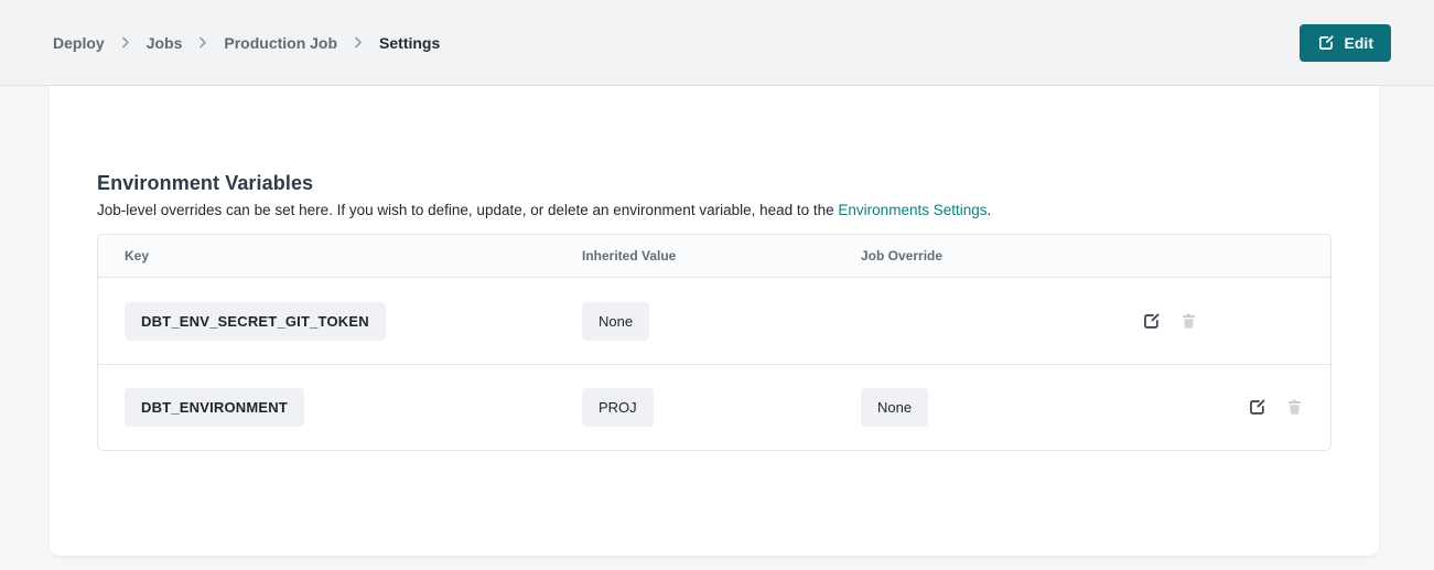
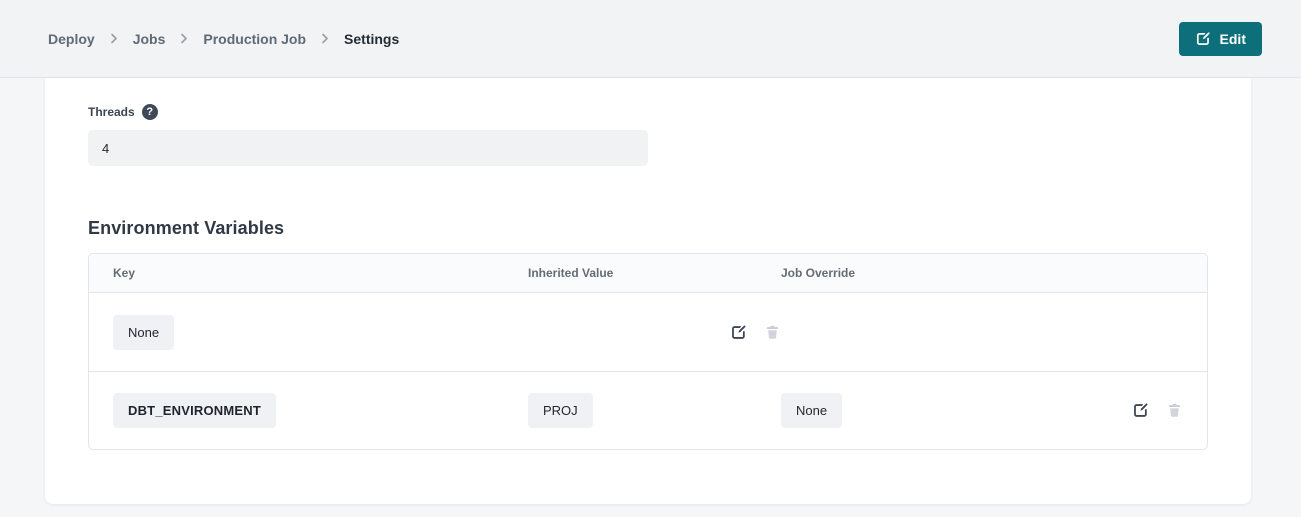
  Deploy
  Jobs
  Production Job
  Settings
  Edit
+ Threads
+ ?
+ 4
  Environment Variables
- Job-level overrides can be set here. If you wish to define, update, or delete an environment variable, head to the Environments Settings.
  Key
  Inherited Value
  Job Override
- DBT_ENV_SECRET_GIT_TOKEN
  None
  DBT_ENVIRONMENT
  PROJ
  None
